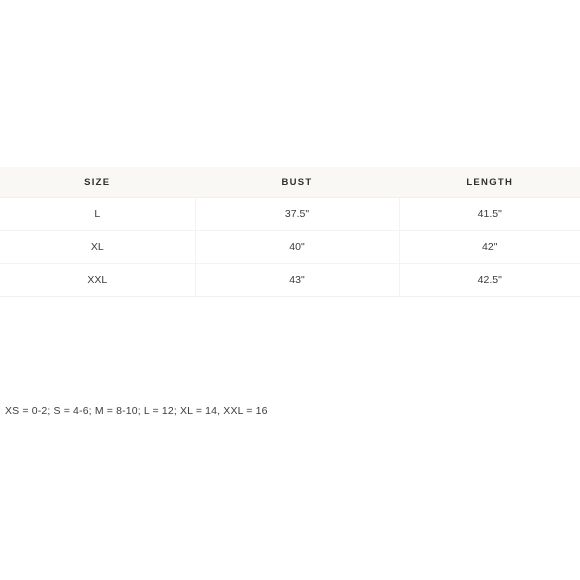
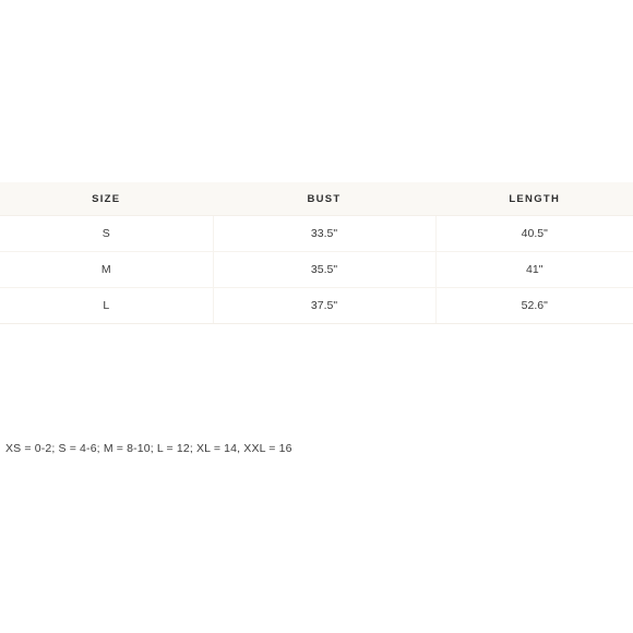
  SIZE	BUST	LENGTH
+ S	33.5"	40.5"
+ M	35.5"	41"
- L	37.5"	41.5"
+ L	37.5"	52.6"
- XL	40"	42"
- XXL	43"	42.5"
  XS = 0-2; S = 4-6; M = 8-10; L = 12; XL = 14, XXL = 16
